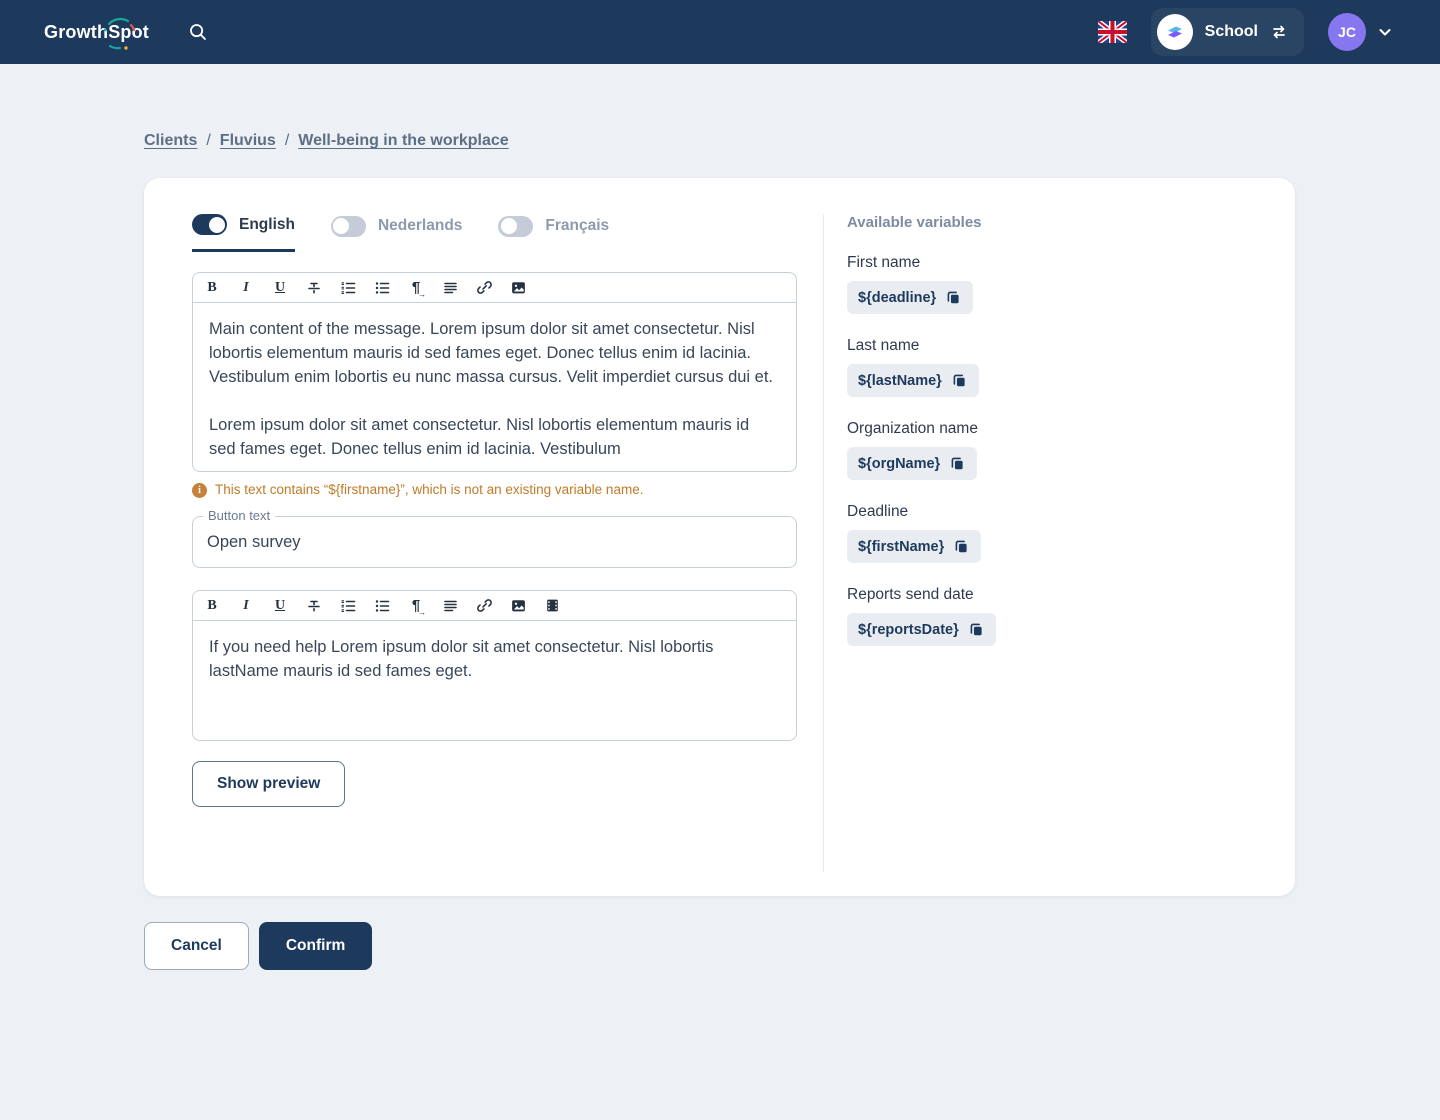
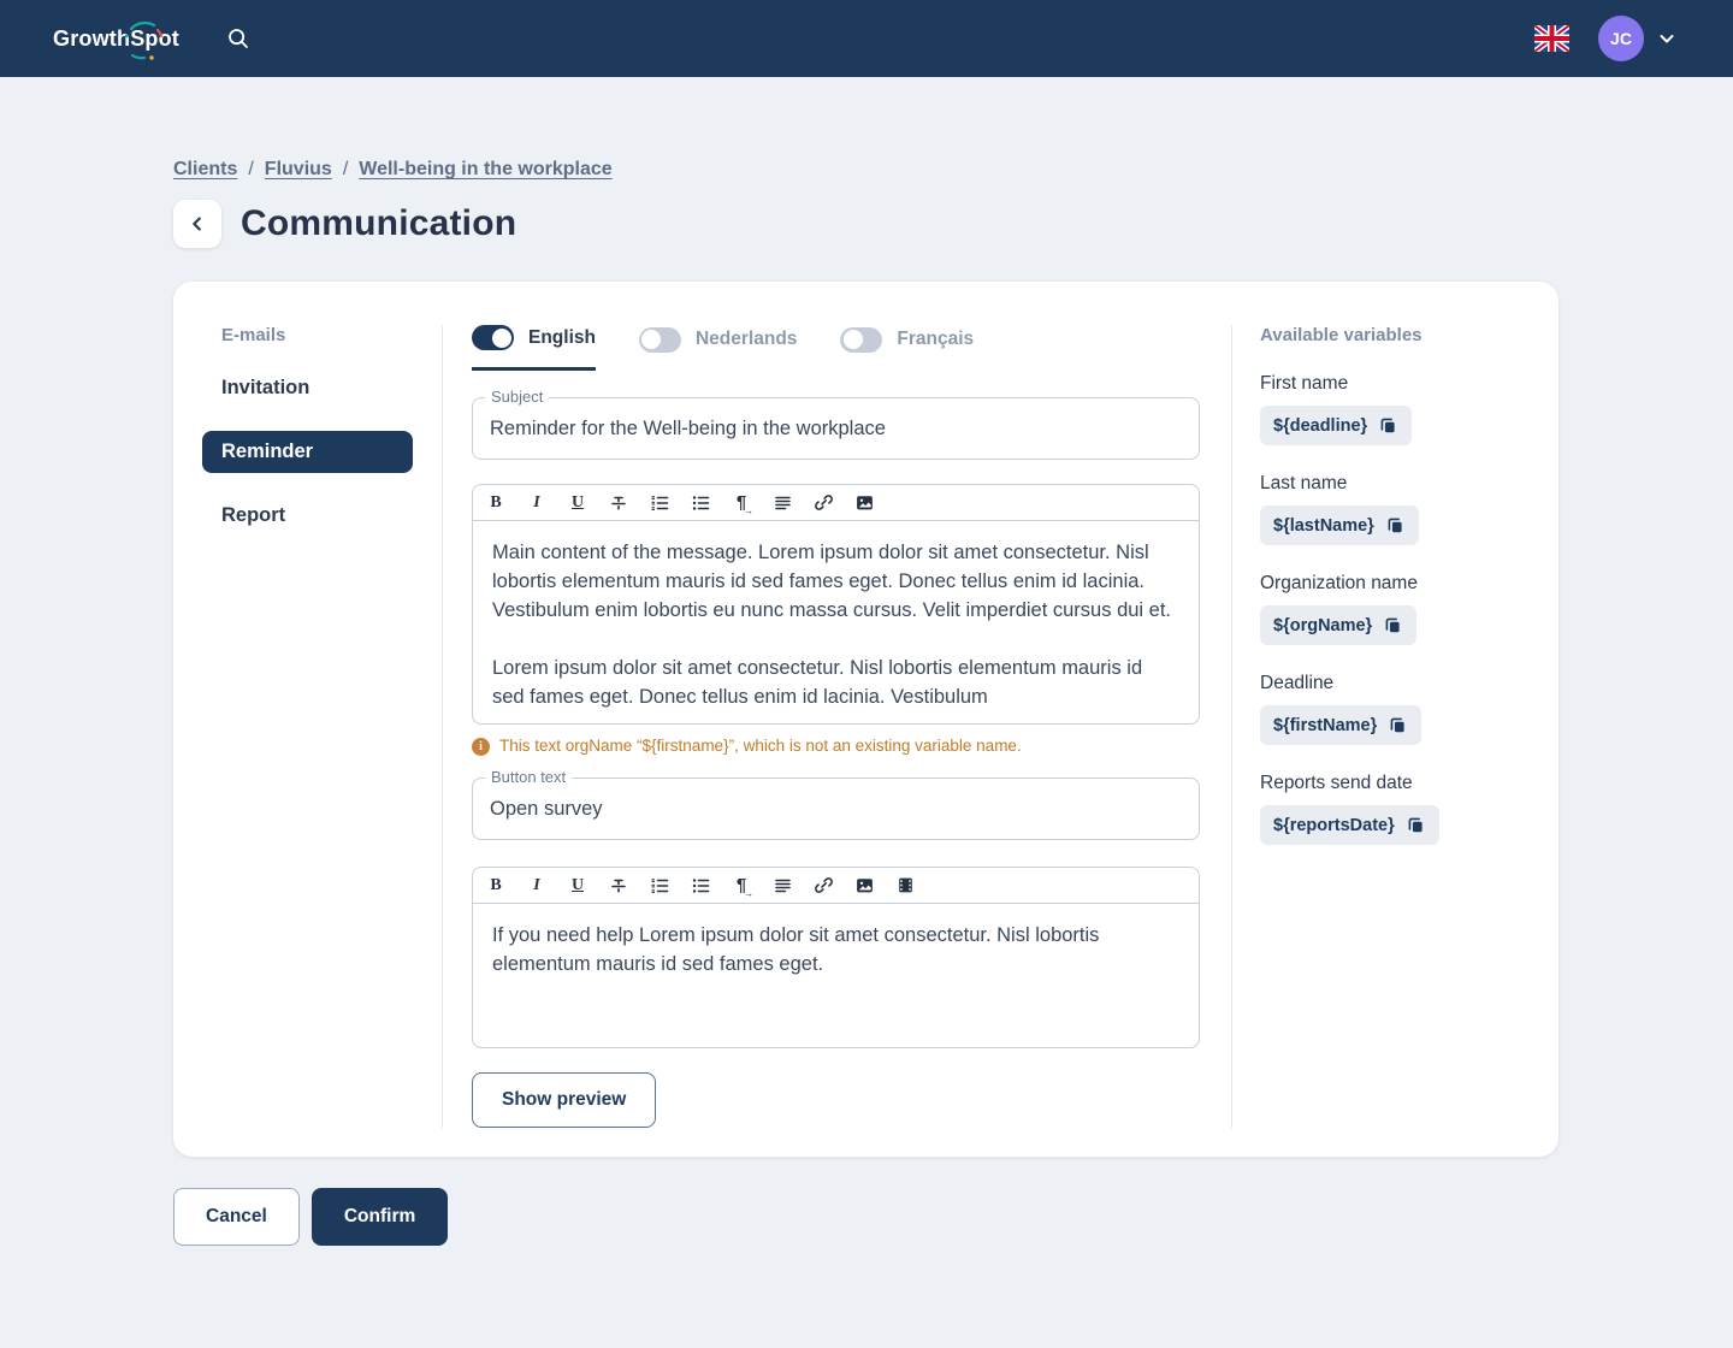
  GrowthSpot
- School
  JC
  Clients
  /
  Fluvius
  /
  Well-being in the workplace
+ Communication
+ E-mails
+ Invitation
+ Reminder
+ Report
  English
  Nederlands
  Français
+ Subject
+ Reminder for the Well-being in the workplace
  B
  I
  U
  ¶
  Main content of the message. Lorem ipsum dolor sit amet consectetur. Nisl lobortis elementum mauris id sed fames eget. Donec tellus enim id lacinia. Vestibulum enim lobortis eu nunc massa cursus. Velit imperdiet cursus dui et.
  Lorem ipsum dolor sit amet consectetur. Nisl lobortis elementum mauris id sed fames eget. Donec tellus enim id lacinia. Vestibulum
  i
- This text contains “${firstname}”, which is not an existing variable name.
+ This text orgName “${firstname}”, which is not an existing variable name.
  Button text
  Open survey
  B
  I
  U
  ¶
- If you need help Lorem ipsum dolor sit amet consectetur. Nisl lobortis lastName mauris id sed fames eget.
+ If you need help Lorem ipsum dolor sit amet consectetur. Nisl lobortis elementum mauris id sed fames eget.
  Show preview
  Available variables
  First name
  ${deadline}
  Last name
  ${lastName}
  Organization name
  ${orgName}
  Deadline
  ${firstName}
  Reports send date
  ${reportsDate}
  Cancel
  Confirm
